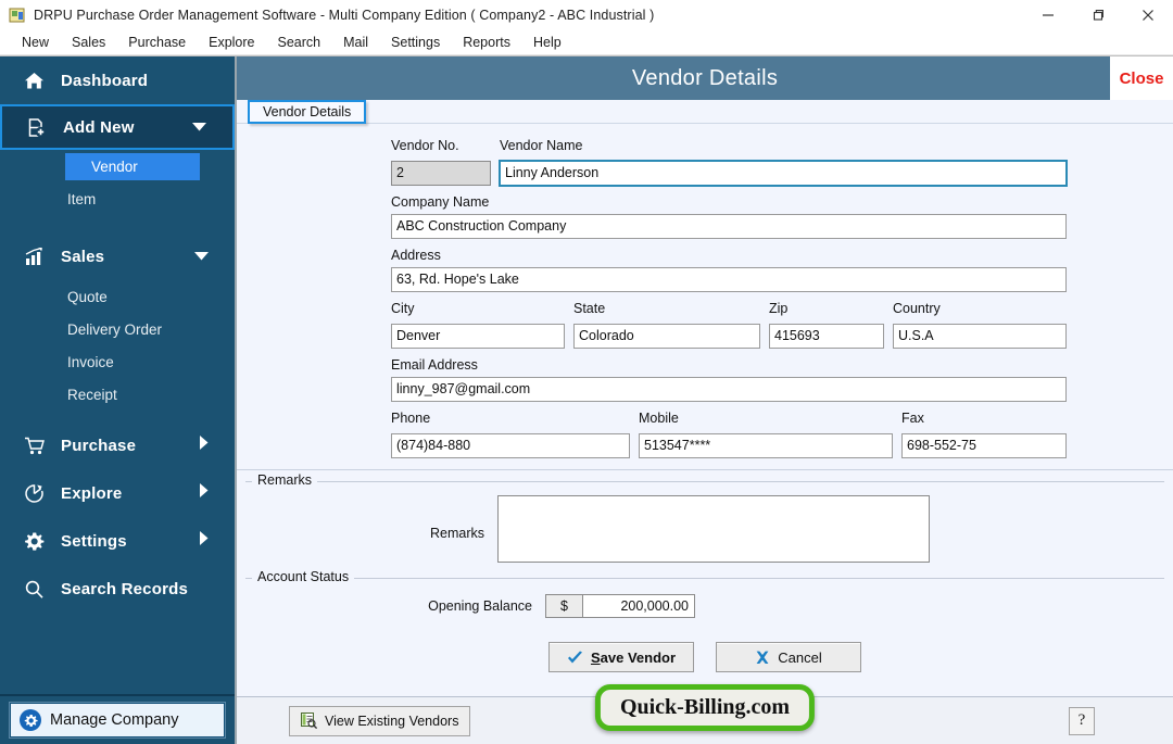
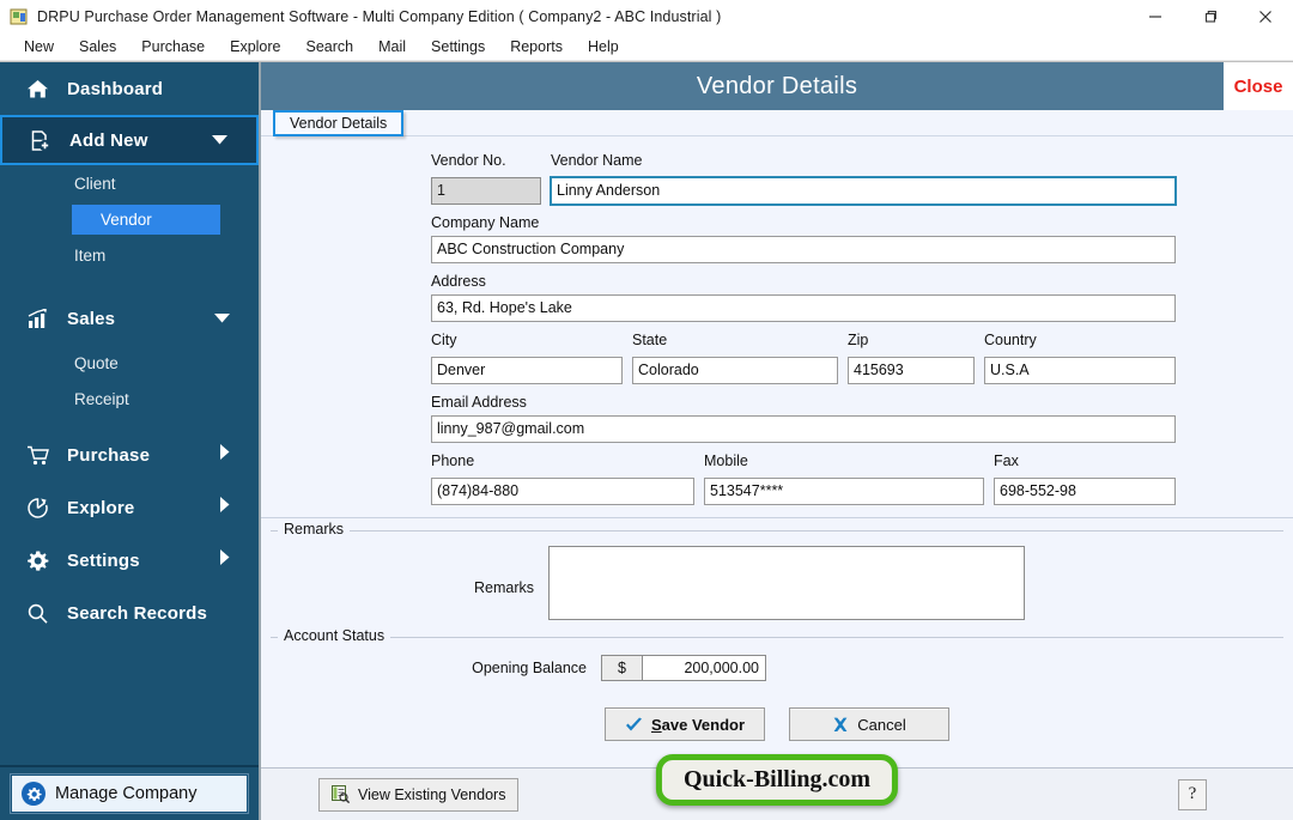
  DRPU Purchase Order Management Software - Multi Company Edition ( Company2 - ABC Industrial )
  New
  Sales
  Purchase
  Explore
  Search
  Mail
  Settings
  Reports
  Help
  Dashboard
  Add New
+ Client
  Vendor
  Item
  Sales
  Quote
- Delivery Order
- Invoice
  Receipt
  Purchase
  Explore
  Settings
  Search Records
  Manage Company
  Vendor Details
  Close
  Vendor Details
  Vendor No.
  Vendor Name
- 2
+ 1
  Linny Anderson
  Company Name
  ABC Construction Company
  Address
  63, Rd. Hope's Lake
  City
  State
  Zip
  Country
  Denver
  Colorado
  415693
  U.S.A
  Email Address
  linny_987@gmail.com
  Phone
  Mobile
  Fax
  (874)84-880
  513547****
- 698-552-75
+ 698-552-98
  Remarks
  Remarks
  Account Status
  Opening Balance
  $
  200,000.00
  Save Vendor
  Cancel
  View Existing Vendors
  Quick-Billing.com
  ?
